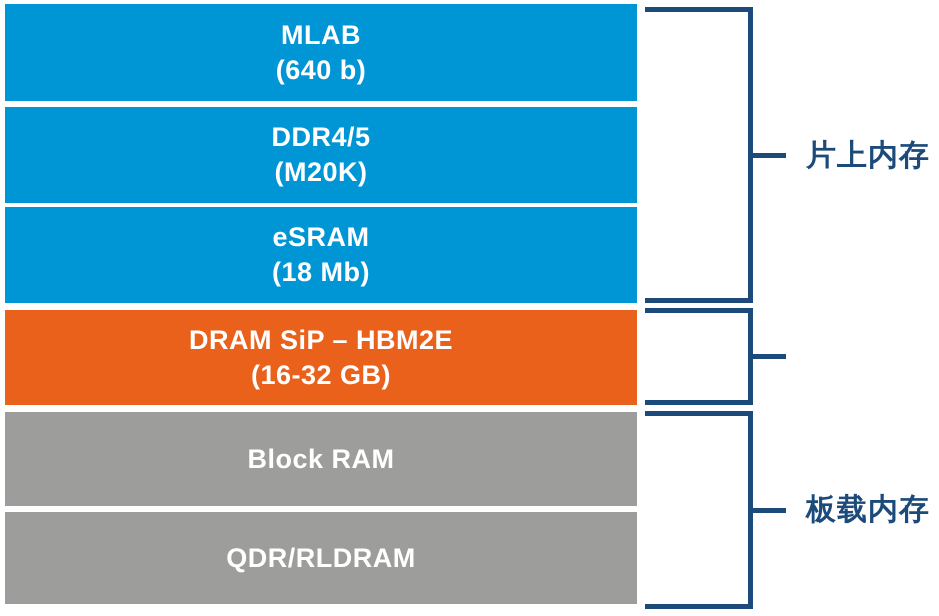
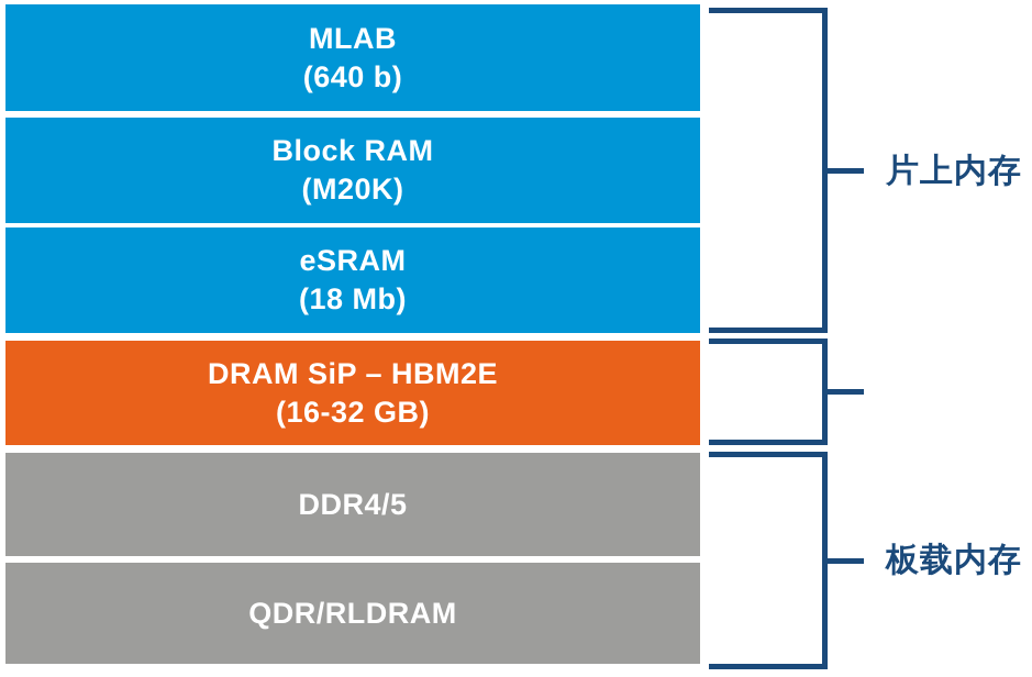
  MLAB
  (640 b)
- DDR4/5
+ Block RAM
  (M20K)
  eSRAM
  (18 Mb)
  DRAM SiP – HBM2E
  (16-32 GB)
- Block RAM
+ DDR4/5
  QDR/RLDRAM
  片上内存
  板载内存
